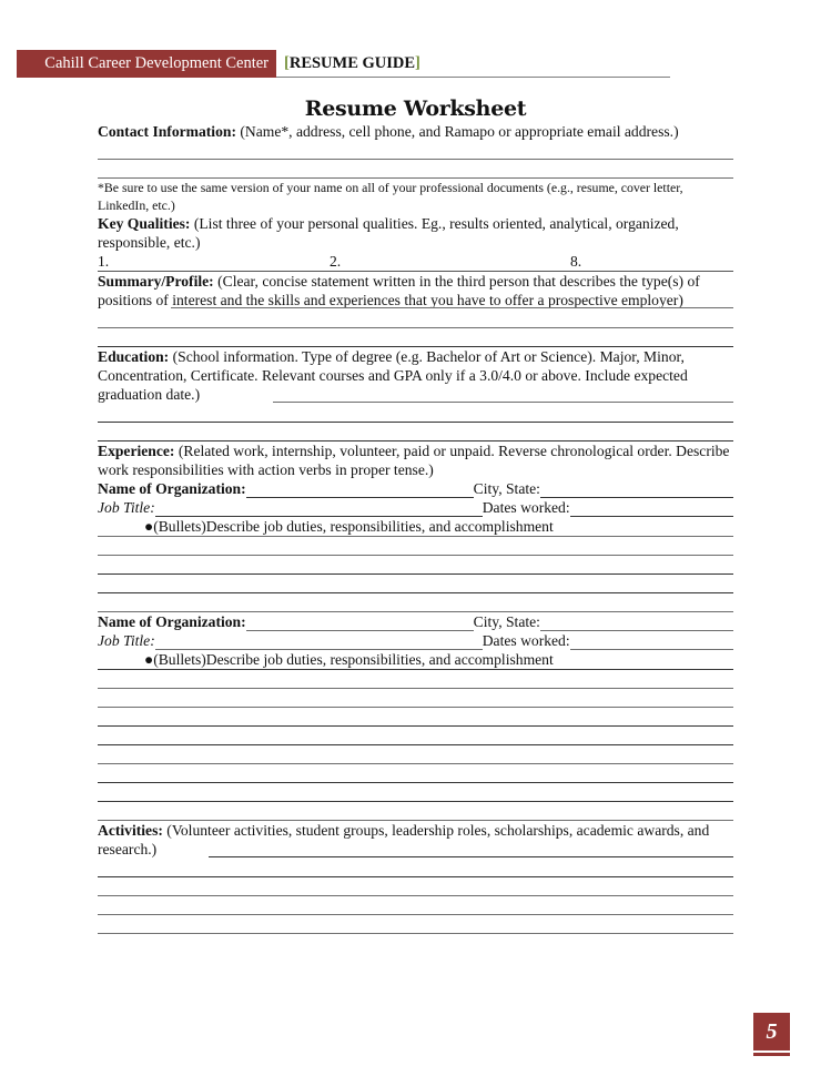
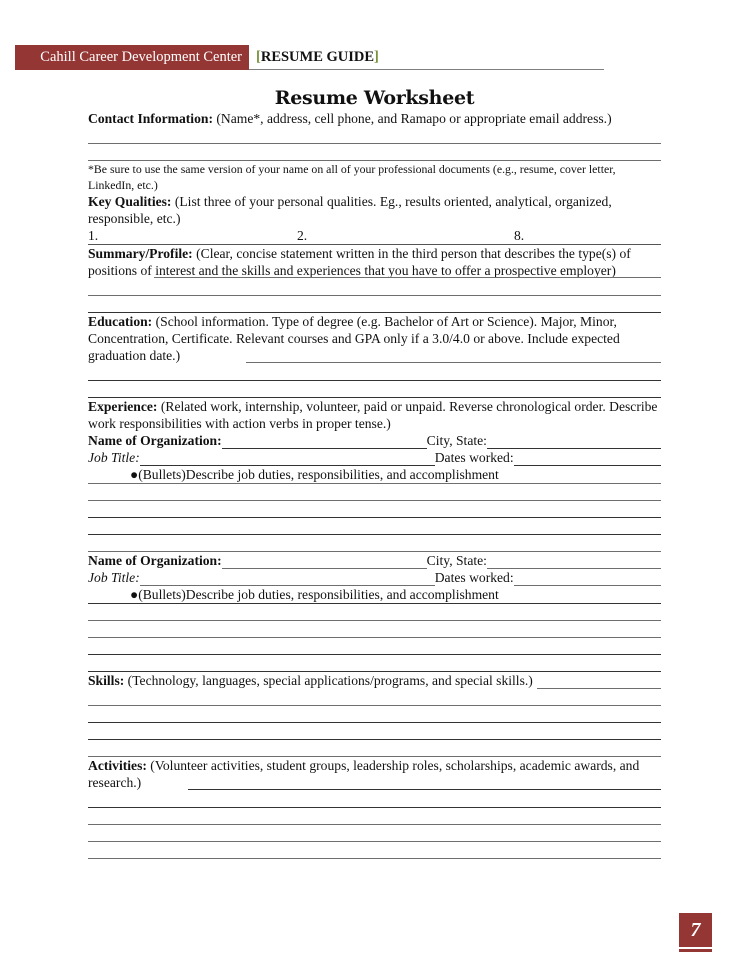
  Cahill Career Development Center
  [RESUME GUIDE]
  Resume Worksheet
  Contact Information: (Name*, address, cell phone, and Ramapo or appropriate email address.)
  *Be sure to use the same version of your name on all of your professional documents (e.g., resume, cover letter, LinkedIn, etc.)
  Key Qualities: (List three of your personal qualities. Eg., results oriented, analytical, organized, responsible, etc.)
  1.
  2.
  8.
  Summary/Profile: (Clear, concise statement written in the third person that describes the type(s) of positions of interest and the skills and experiences that you have to offer a prospective employer)
  Education: (School information. Type of degree (e.g. Bachelor of Art or Science). Major, Minor, Concentration, Certificate. Relevant courses and GPA only if a 3.0/4.0 or above. Include expected graduation date.)
  Experience: (Related work, internship, volunteer, paid or unpaid. Reverse chronological order. Describe work responsibilities with action verbs in proper tense.)
  Name of Organization:
  City, State:
  Job Title:
  Dates worked:
  ●(Bullets)Describe job duties, responsibilities, and accomplishment
  Name of Organization:
  City, State:
  Job Title:
  Dates worked:
  ●(Bullets)Describe job duties, responsibilities, and accomplishment
+ Skills:
+ (Technology, languages, special applications/programs, and special skills.)
  Activities: (Volunteer activities, student groups, leadership roles, scholarships, academic awards, and research.)
- 5
+ 7
